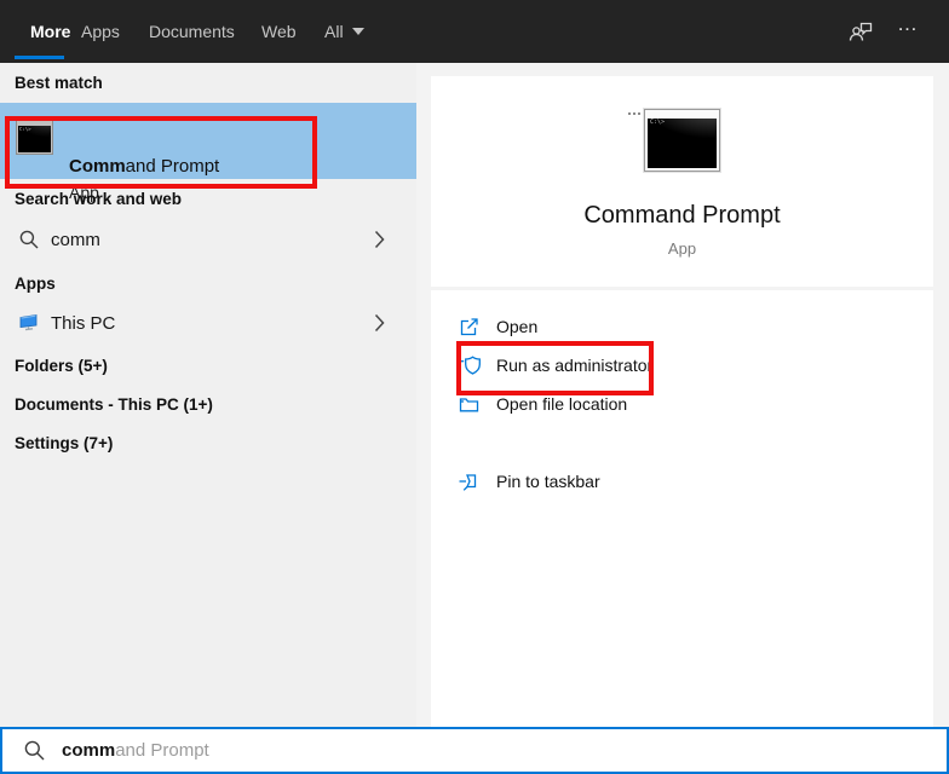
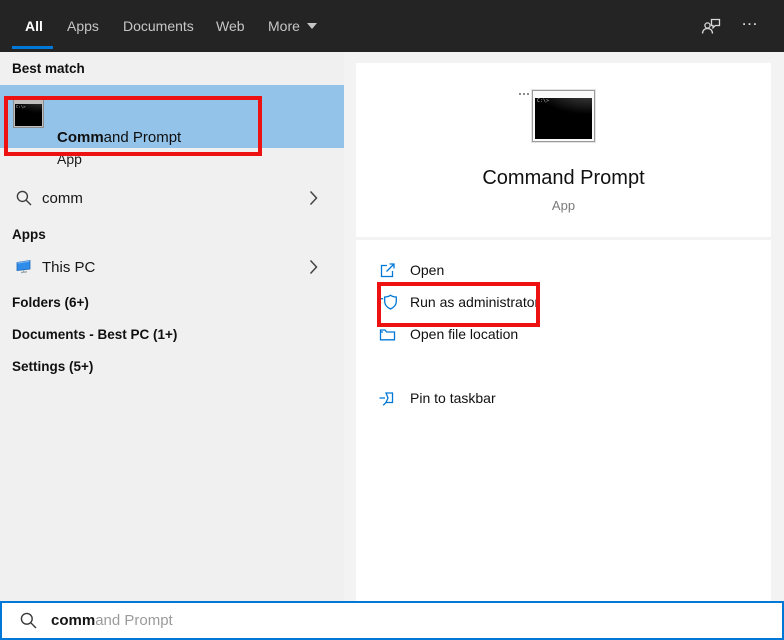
- More
+ All
  Apps
  Documents
  Web
- All
+ More
  …
  Best match
  Command Prompt
  App
- Search work and web
  comm
  Apps
  This PC
- Folders (5+)
+ Folders (6+)
- Documents - This PC (1+)
+ Documents - Best PC (1+)
- Settings (7+)
+ Settings (5+)
  Command Prompt
  App
  Open
  Run as administrator
  Open file location
  Pin to taskbar
  command Prompt
